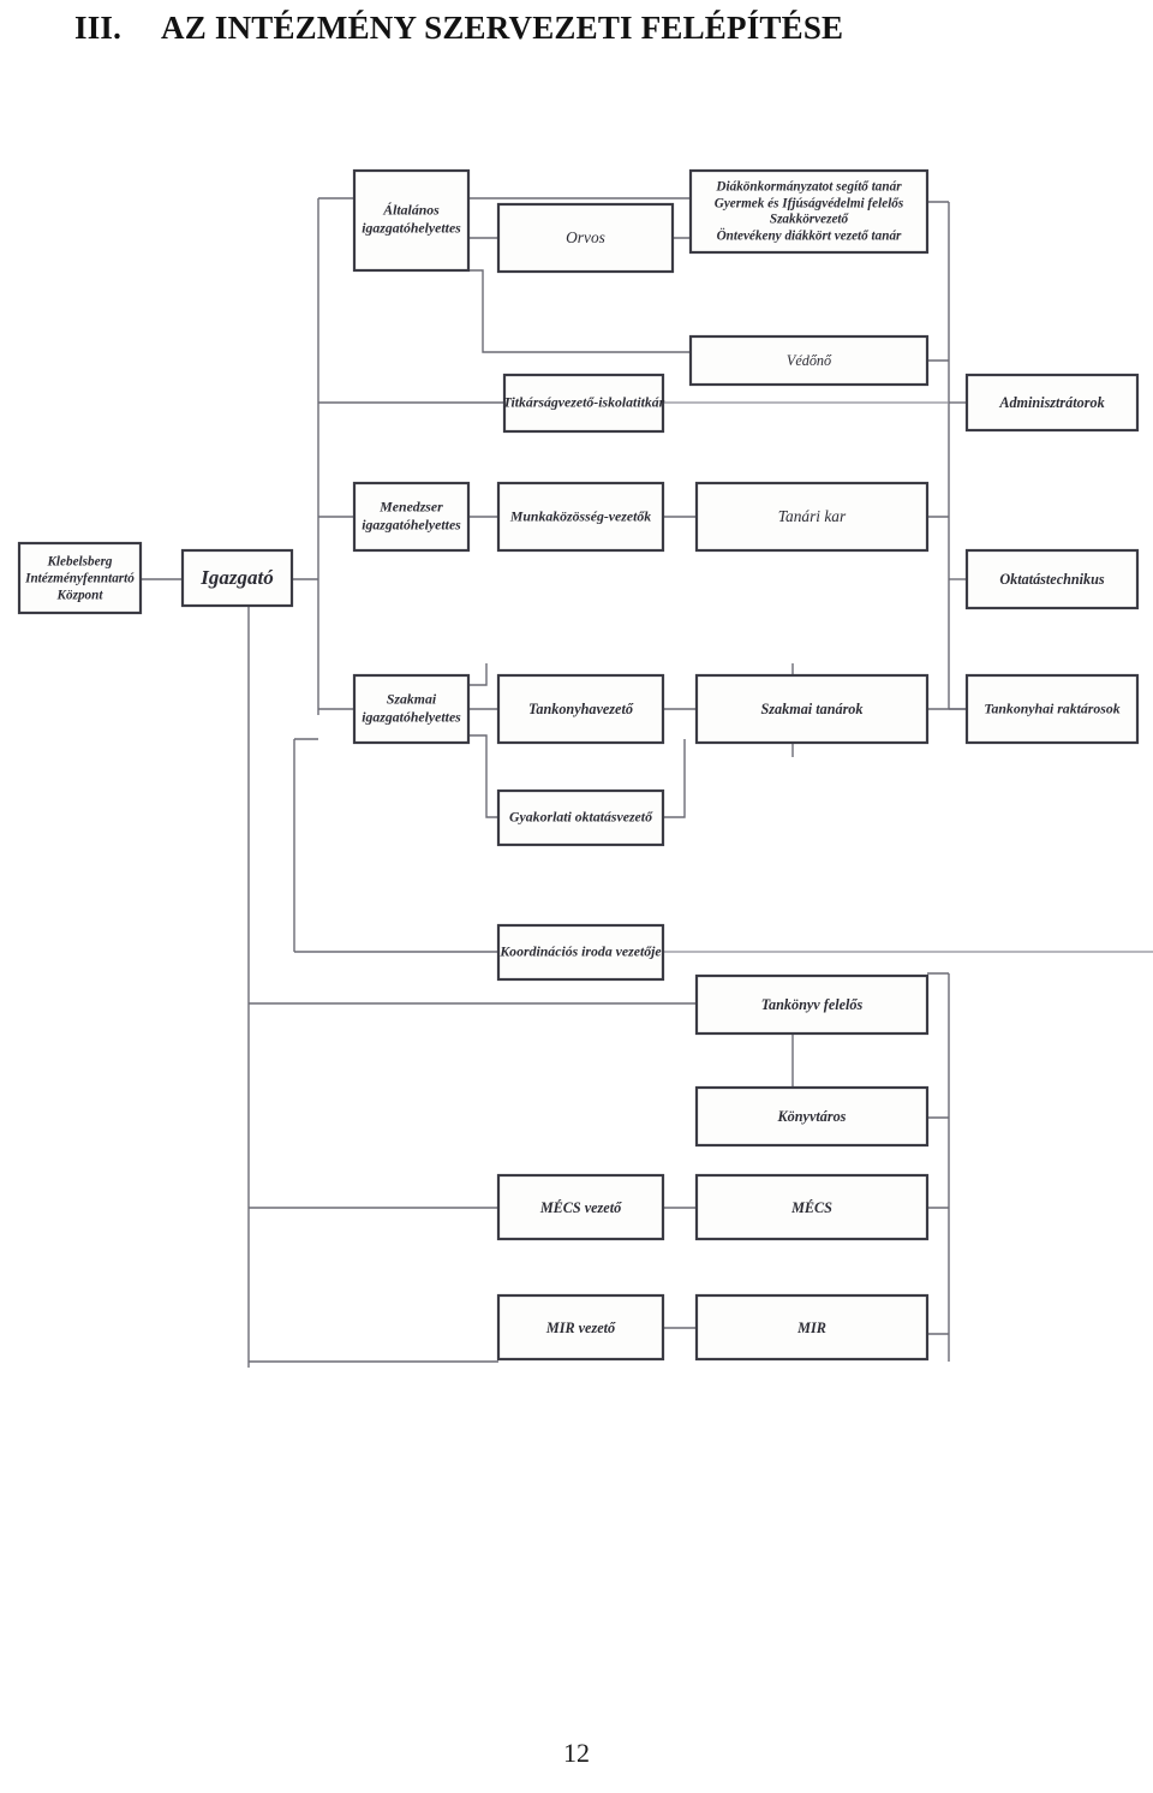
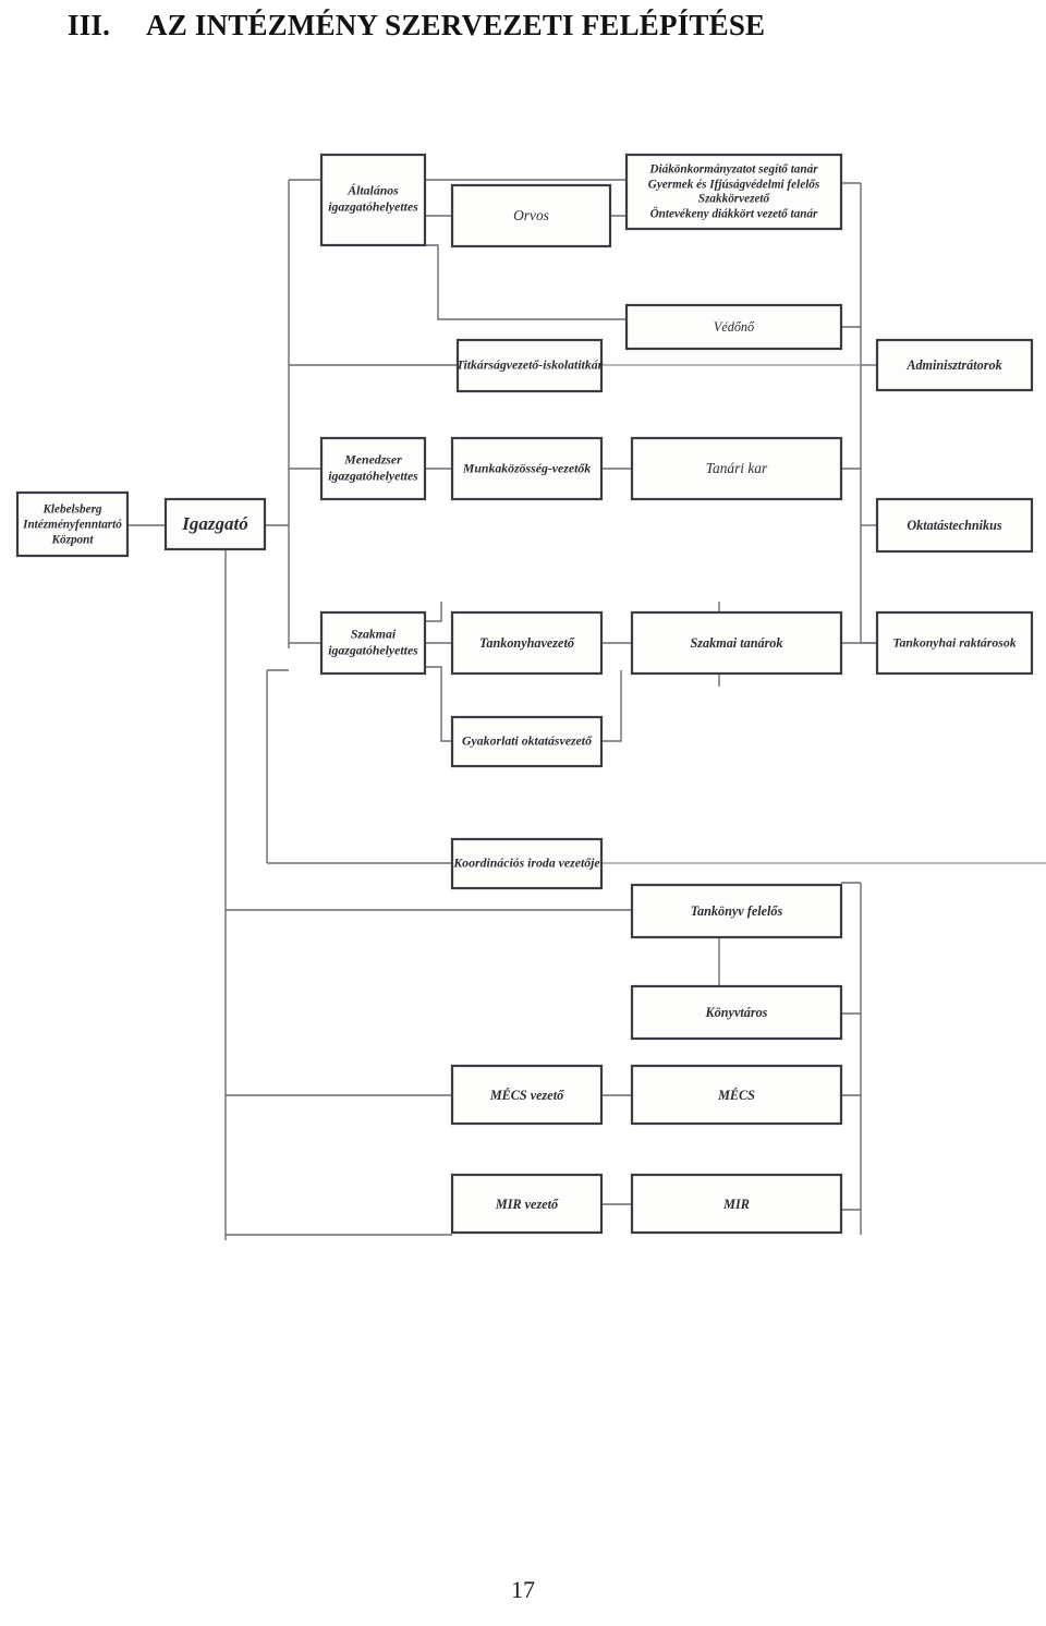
  III. AZ INTÉZMÉNY SZERVEZETI FELÉPÍTÉSE
  Klebelsberg
  Intézményfenntartó
  Központ
  Igazgató
  Általános
  igazgatóhelyettes
  Orvos
  Diákönkormányzatot segítő tanár
  Gyermek és Ifjúságvédelmi felelős
  Szakkörvezető
  Öntevékeny diákkört vezető tanár
  Védőnő
  Titkárságvezető-iskolatitkár
  Adminisztrátorok
  Menedzser
  igazgatóhelyettes
  Munkaközösség-vezetők
  Tanári kar
  Oktatástechnikus
  Szakmai
  igazgatóhelyettes
  Tankonyhavezető
  Szakmai tanárok
  Tankonyhai raktárosok
  Gyakorlati oktatásvezető
  Koordinációs iroda vezetője
  Tankönyv felelős
  Könyvtáros
  MÉCS vezető
  MÉCS
  MIR vezető
  MIR
- 12
+ 17
